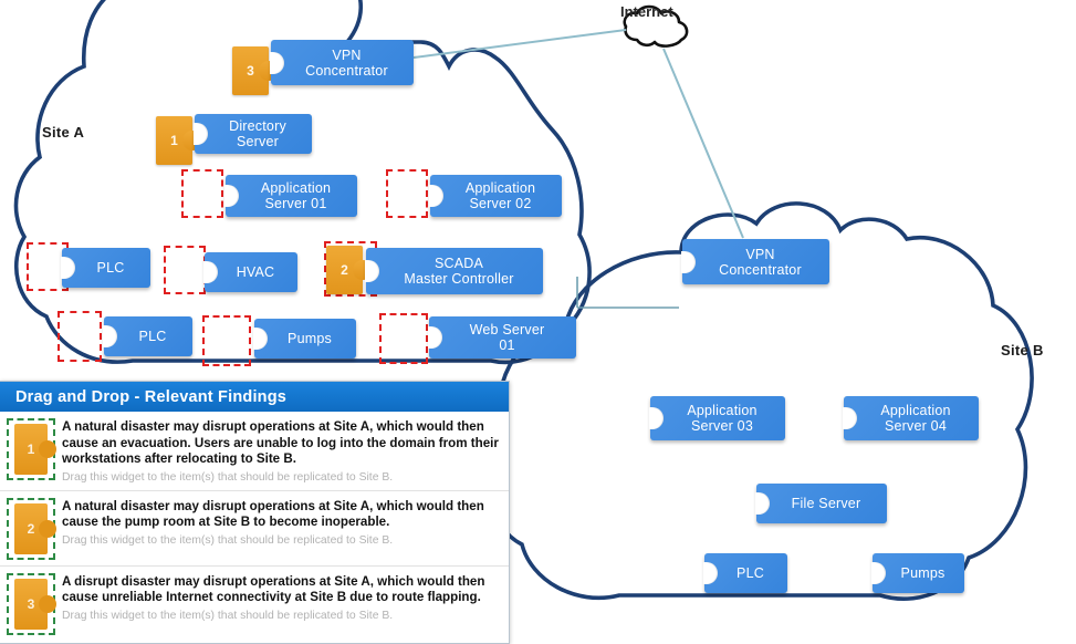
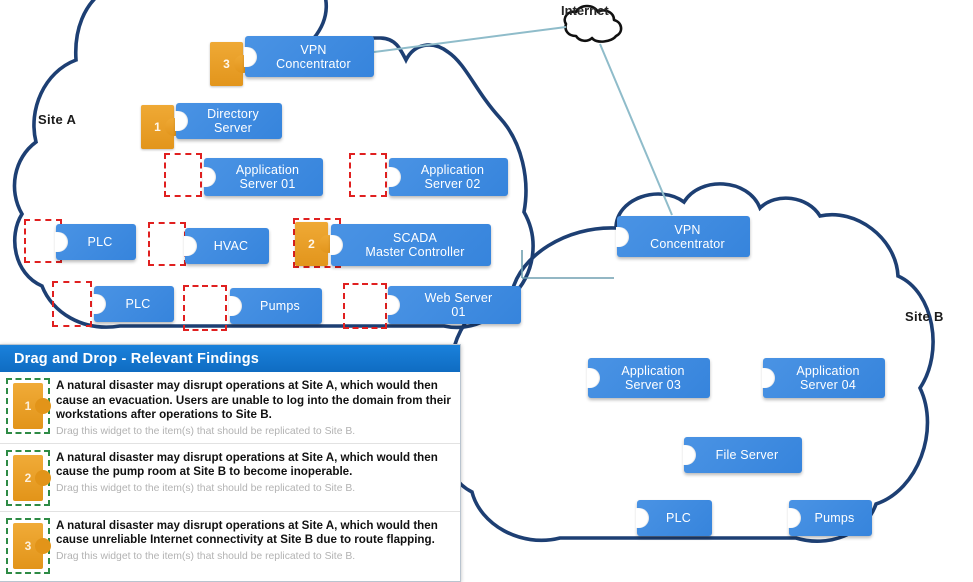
  Site A
  Site B
  Internet
  3
  VPN
  Concentrator
  1
  Directory
  Server
  Application
  Server 01
  Application
  Server 02
  PLC
  HVAC
  2
  SCADA
  Master Controller
  PLC
  Pumps
  Web Server
  01
  VPN
  Concentrator
  Application
  Server 03
  Application
  Server 04
  File Server
  PLC
  Pumps
  Drag and Drop - Relevant Findings
  1
- A natural disaster may disrupt operations at Site A, which would then cause an evacuation. Users are unable to log into the domain from their workstations after relocating to Site B.
+ A natural disaster may disrupt operations at Site A, which would then cause an evacuation. Users are unable to log into the domain from their workstations after operations to Site B.
  Drag this widget to the item(s) that should be replicated to Site B.
  2
  A natural disaster may disrupt operations at Site A, which would then cause the pump room at Site B to become inoperable.
  Drag this widget to the item(s) that should be replicated to Site B.
  3
- A disrupt disaster may disrupt operations at Site A, which would then cause unreliable Internet connectivity at Site B due to route flapping.
+ A natural disaster may disrupt operations at Site A, which would then cause unreliable Internet connectivity at Site B due to route flapping.
  Drag this widget to the item(s) that should be replicated to Site B.
